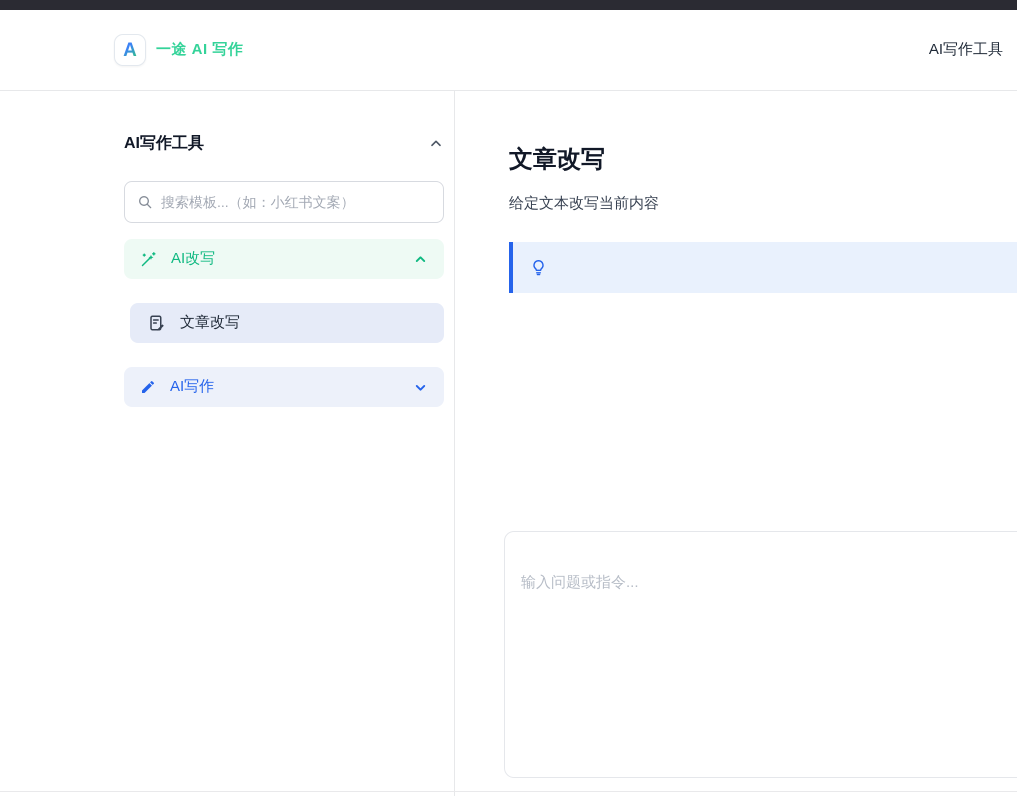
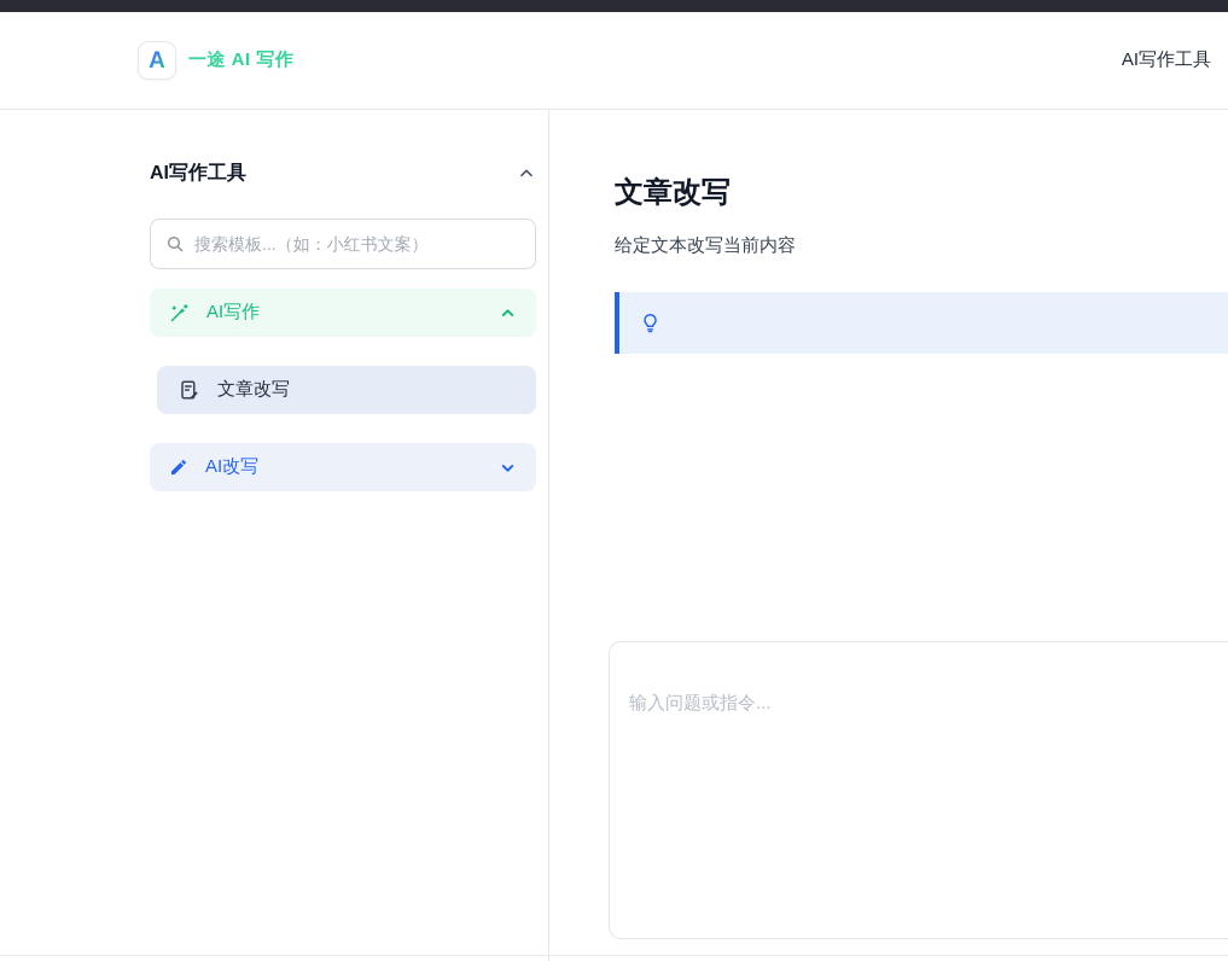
  A
  一途 AI 写作
  AI写作工具
  AI写作工具
  搜索模板...（如：小红书文案）
- AI改写
+ AI写作
  文章改写
- AI写作
+ AI改写
  文章改写
  给定文本改写当前内容
  输入问题或指令...
